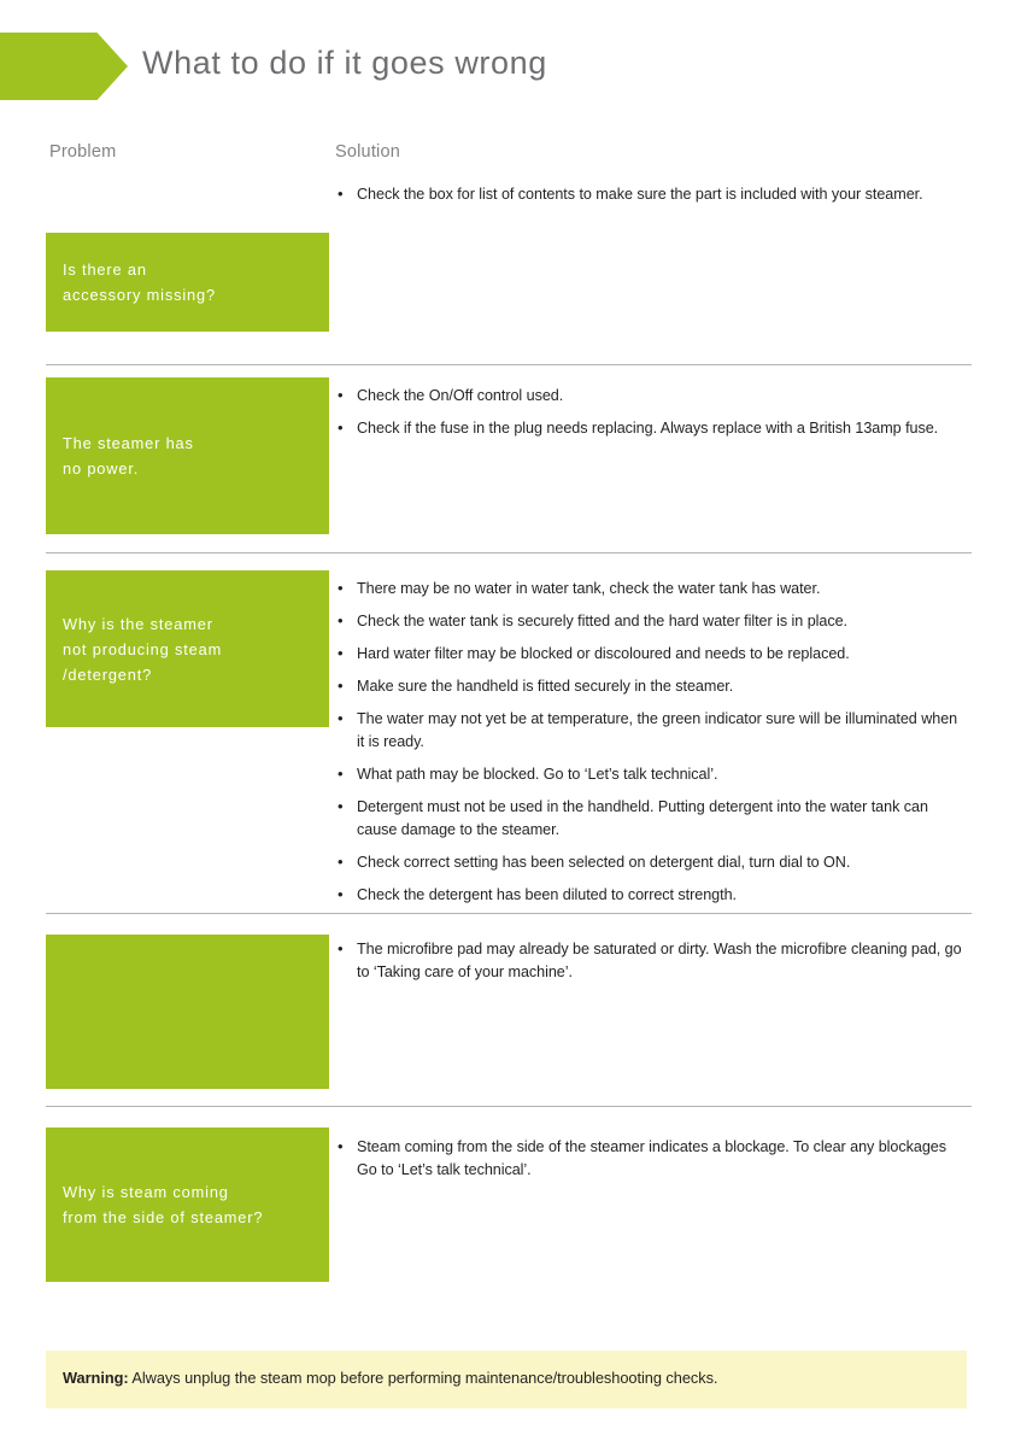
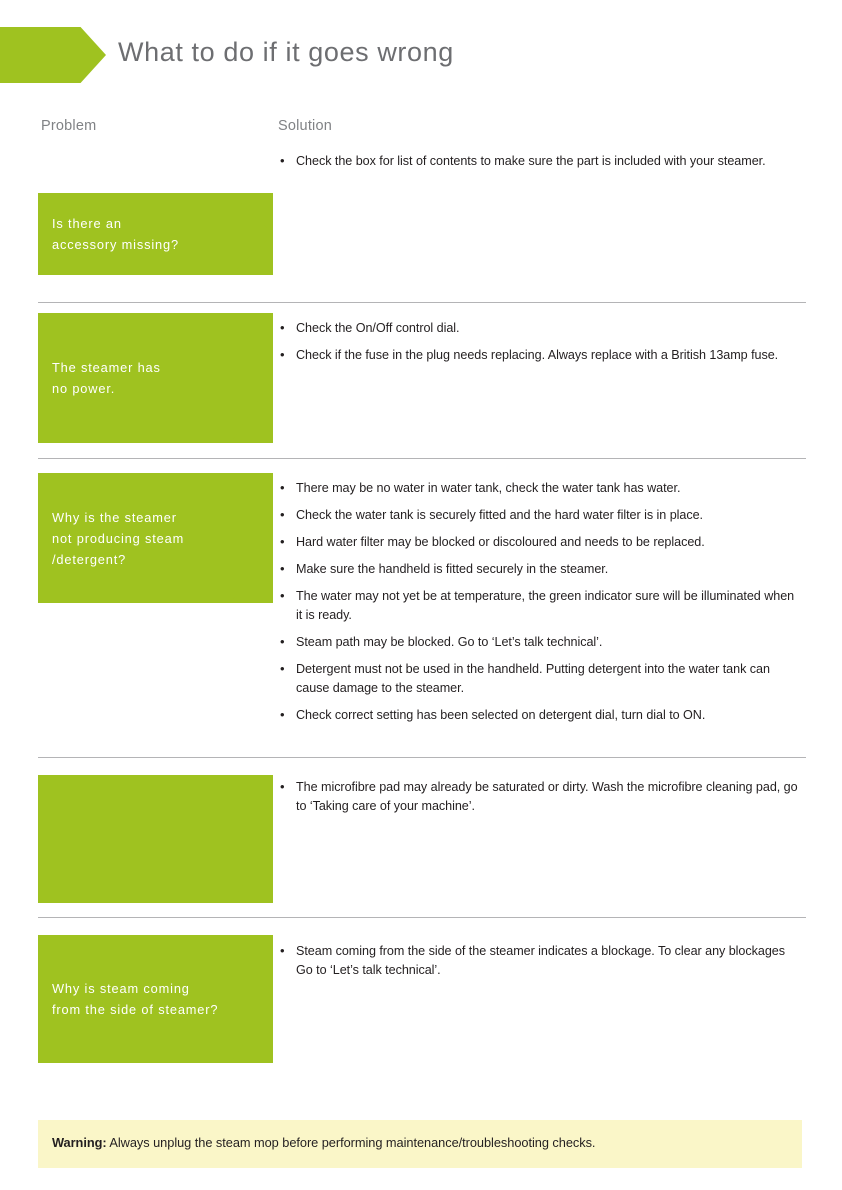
  What to do if it goes wrong
  Problem
  Solution
  Is there an
  accessory missing?
  Check the box for list of contents to make sure the part is included with your steamer.
  The steamer has
  no power.
- Check the On/Off control used.
+ Check the On/Off control dial.
  Check if the fuse in the plug needs replacing. Always replace with a British 13amp fuse.
  Why is the steamer
  not producing steam
  /detergent?
  There may be no water in water tank, check the water tank has water.
  Check the water tank is securely fitted and the hard water filter is in place.
  Hard water filter may be blocked or discoloured and needs to be replaced.
  Make sure the handheld is fitted securely in the steamer.
  The water may not yet be at temperature, the green indicator sure will be illuminated when it is ready.
- What path may be blocked. Go to ‘Let’s talk technical’.
+ Steam path may be blocked. Go to ‘Let’s talk technical’.
  Detergent must not be used in the handheld. Putting detergent into the water tank can cause damage to the steamer.
  Check correct setting has been selected on detergent dial, turn dial to ON.
- Check the detergent has been diluted to correct strength.
  The microfibre pad may already be saturated or dirty. Wash the microfibre cleaning pad, go to ‘Taking care of your machine’.
  Why is steam coming
  from the side of steamer?
  Steam coming from the side of the steamer indicates a blockage. To clear any blockages Go to ‘Let’s talk technical’.
  Warning: Always unplug the steam mop before performing maintenance/troubleshooting checks.
